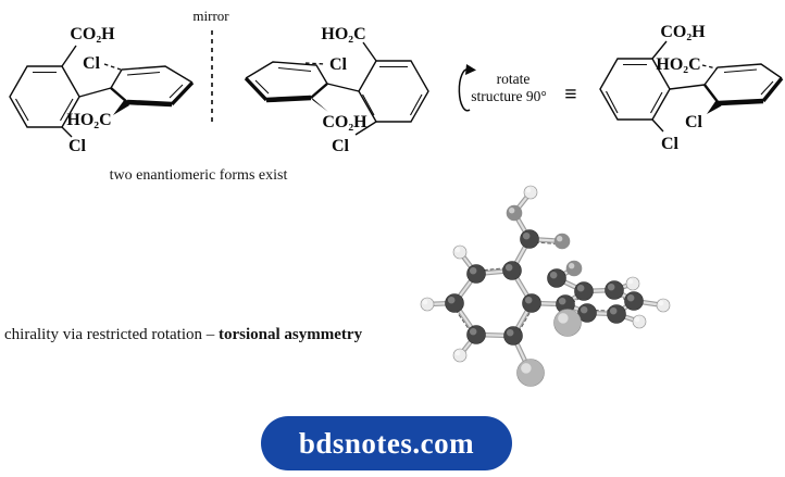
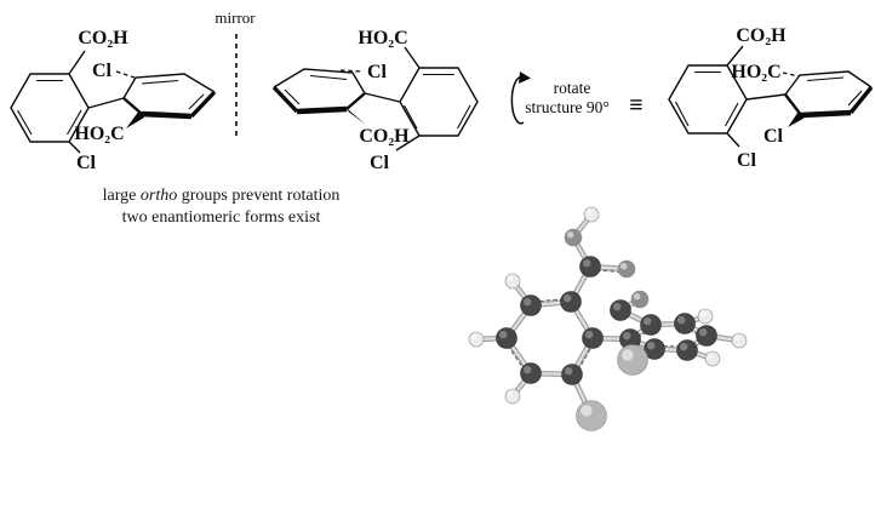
  CO₂H
  Cl
  HO₂C
  Cl
  mirror
  HO₂C
  Cl
  CO₂H
  Cl
  rotate
  structure 90°
  ≡
  CO₂H
  HO₂C
  Cl
  Cl
+ large ortho groups prevent rotation
  two enantiomeric forms exist
- chirality via restricted rotation – torsional asymmetry
- bdsnotes.com
